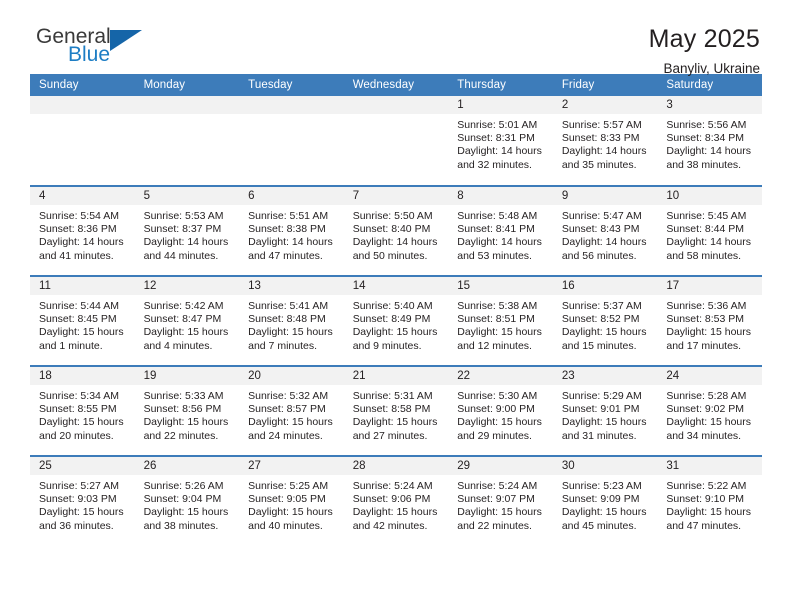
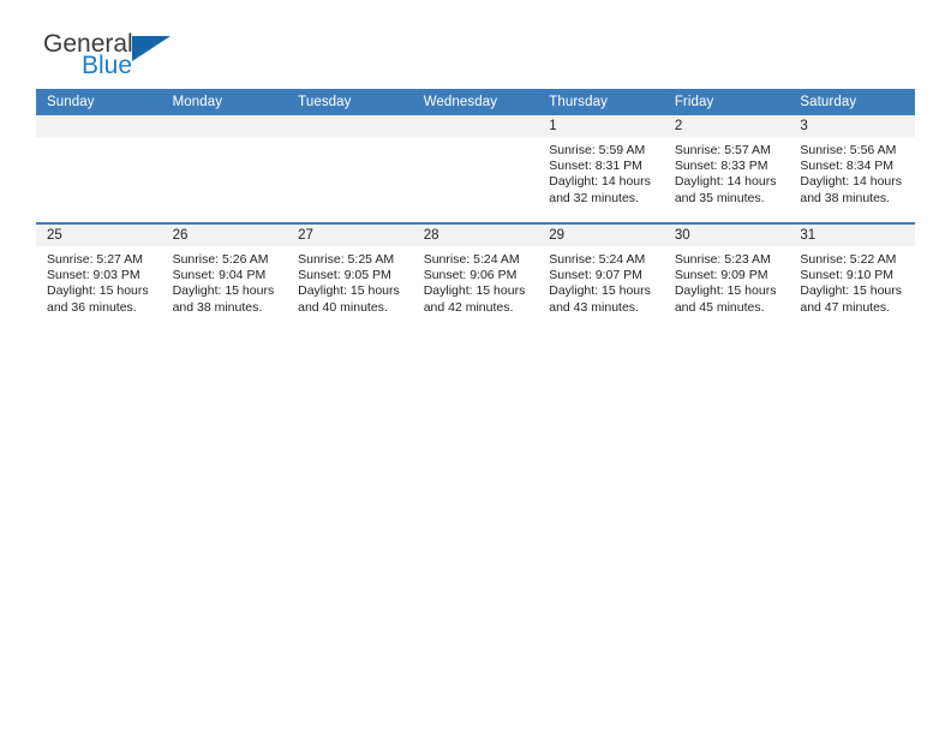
  General
  Blue
- May 2025
- Banyliv, Ukraine
  Sunday	Monday	Tuesday	Wednesday	Thursday	Friday	Saturday
- 				1Sunrise: 5:01 AMSunset: 8:31 PMDaylight: 14 hoursand 32 minutes.	2Sunrise: 5:57 AMSunset: 8:33 PMDaylight: 14 hoursand 35 minutes.	3Sunrise: 5:56 AMSunset: 8:34 PMDaylight: 14 hoursand 38 minutes.
+ 				1Sunrise: 5:59 AMSunset: 8:31 PMDaylight: 14 hoursand 32 minutes.	2Sunrise: 5:57 AMSunset: 8:33 PMDaylight: 14 hoursand 35 minutes.	3Sunrise: 5:56 AMSunset: 8:34 PMDaylight: 14 hoursand 38 minutes.
- 4Sunrise: 5:54 AMSunset: 8:36 PMDaylight: 14 hoursand 41 minutes.	5Sunrise: 5:53 AMSunset: 8:37 PMDaylight: 14 hoursand 44 minutes.	6Sunrise: 5:51 AMSunset: 8:38 PMDaylight: 14 hoursand 47 minutes.	7Sunrise: 5:50 AMSunset: 8:40 PMDaylight: 14 hoursand 50 minutes.	8Sunrise: 5:48 AMSunset: 8:41 PMDaylight: 14 hoursand 53 minutes.	9Sunrise: 5:47 AMSunset: 8:43 PMDaylight: 14 hoursand 56 minutes.	10Sunrise: 5:45 AMSunset: 8:44 PMDaylight: 14 hoursand 58 minutes.
- 11Sunrise: 5:44 AMSunset: 8:45 PMDaylight: 15 hoursand 1 minute.	12Sunrise: 5:42 AMSunset: 8:47 PMDaylight: 15 hoursand 4 minutes.	13Sunrise: 5:41 AMSunset: 8:48 PMDaylight: 15 hoursand 7 minutes.	14Sunrise: 5:40 AMSunset: 8:49 PMDaylight: 15 hoursand 9 minutes.	15Sunrise: 5:38 AMSunset: 8:51 PMDaylight: 15 hoursand 12 minutes.	16Sunrise: 5:37 AMSunset: 8:52 PMDaylight: 15 hoursand 15 minutes.	17Sunrise: 5:36 AMSunset: 8:53 PMDaylight: 15 hoursand 17 minutes.
- 18Sunrise: 5:34 AMSunset: 8:55 PMDaylight: 15 hoursand 20 minutes.	19Sunrise: 5:33 AMSunset: 8:56 PMDaylight: 15 hoursand 22 minutes.	20Sunrise: 5:32 AMSunset: 8:57 PMDaylight: 15 hoursand 24 minutes.	21Sunrise: 5:31 AMSunset: 8:58 PMDaylight: 15 hoursand 27 minutes.	22Sunrise: 5:30 AMSunset: 9:00 PMDaylight: 15 hoursand 29 minutes.	23Sunrise: 5:29 AMSunset: 9:01 PMDaylight: 15 hoursand 31 minutes.	24Sunrise: 5:28 AMSunset: 9:02 PMDaylight: 15 hoursand 34 minutes.
- 25Sunrise: 5:27 AMSunset: 9:03 PMDaylight: 15 hoursand 36 minutes.	26Sunrise: 5:26 AMSunset: 9:04 PMDaylight: 15 hoursand 38 minutes.	27Sunrise: 5:25 AMSunset: 9:05 PMDaylight: 15 hoursand 40 minutes.	28Sunrise: 5:24 AMSunset: 9:06 PMDaylight: 15 hoursand 42 minutes.	29Sunrise: 5:24 AMSunset: 9:07 PMDaylight: 15 hoursand 22 minutes.	30Sunrise: 5:23 AMSunset: 9:09 PMDaylight: 15 hoursand 45 minutes.	31Sunrise: 5:22 AMSunset: 9:10 PMDaylight: 15 hoursand 47 minutes.
+ 25Sunrise: 5:27 AMSunset: 9:03 PMDaylight: 15 hoursand 36 minutes.	26Sunrise: 5:26 AMSunset: 9:04 PMDaylight: 15 hoursand 38 minutes.	27Sunrise: 5:25 AMSunset: 9:05 PMDaylight: 15 hoursand 40 minutes.	28Sunrise: 5:24 AMSunset: 9:06 PMDaylight: 15 hoursand 42 minutes.	29Sunrise: 5:24 AMSunset: 9:07 PMDaylight: 15 hoursand 43 minutes.	30Sunrise: 5:23 AMSunset: 9:09 PMDaylight: 15 hoursand 45 minutes.	31Sunrise: 5:22 AMSunset: 9:10 PMDaylight: 15 hoursand 47 minutes.
